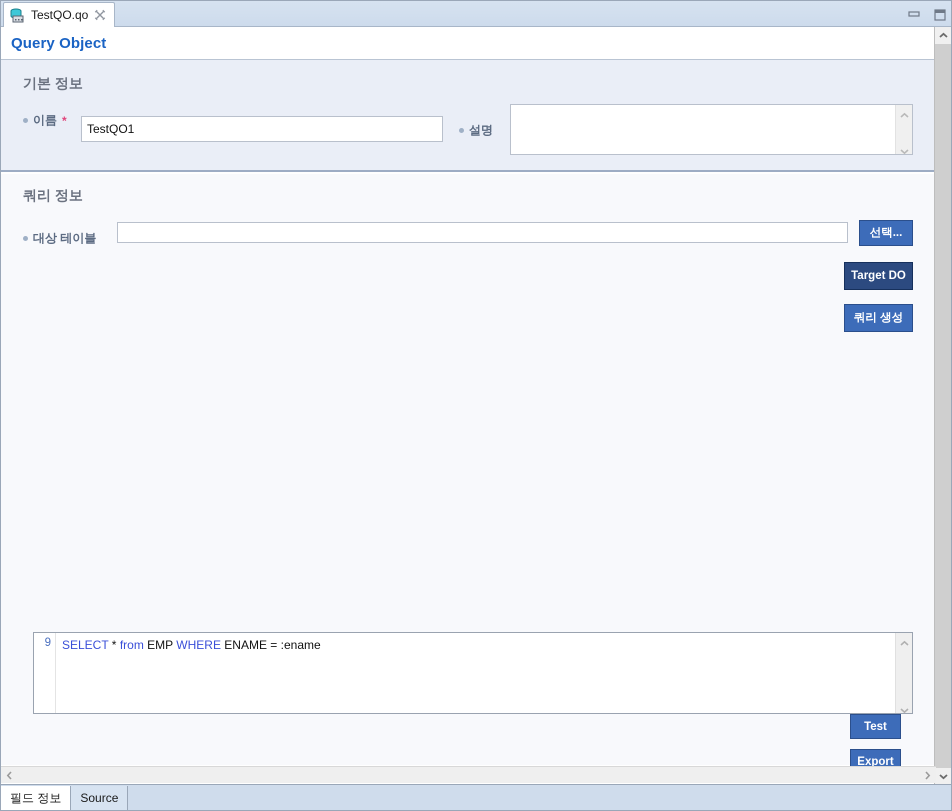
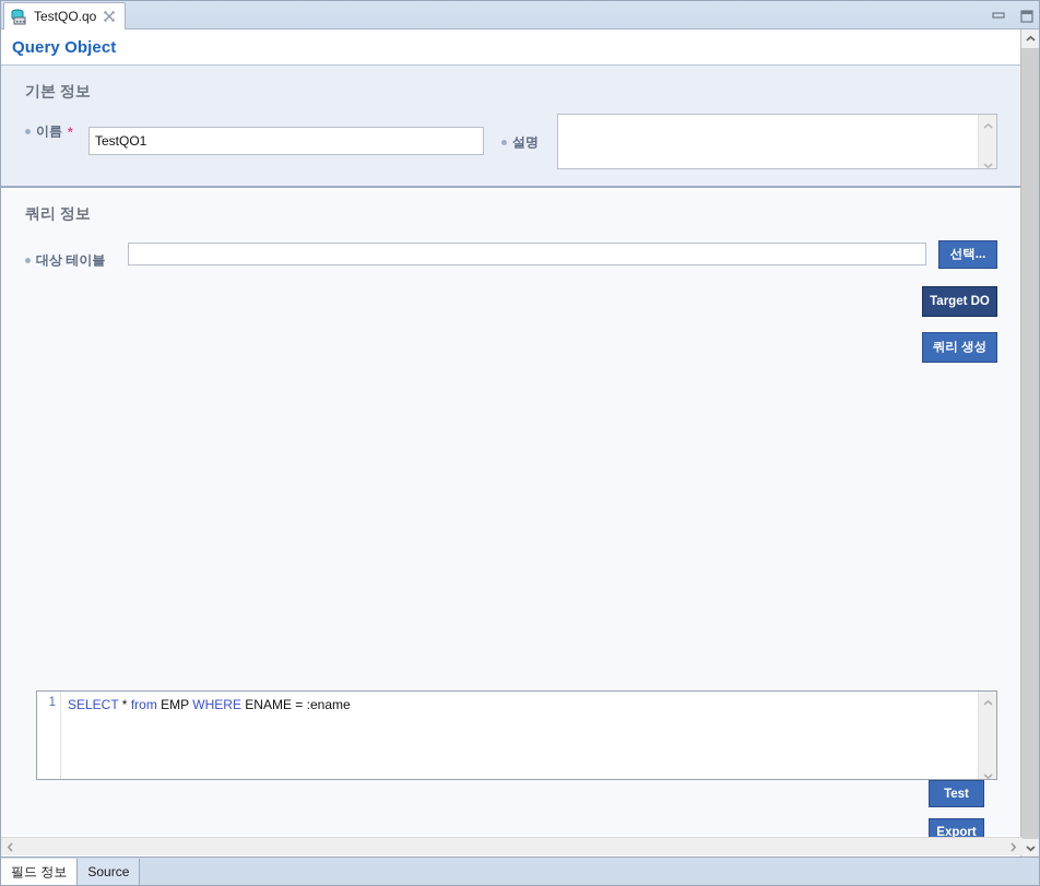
  TestQO.qo
  Query Object
  기본 정보
  이름
  *
  TestQO1
  설명
  쿼리 정보
  대상 테이블
  선택...
  Target DO
  쿼리 생성
- 9
+ 1
  SELECT * from EMP WHERE ENAME = :ename
  Test
  Export
  필드 정보
  Source
